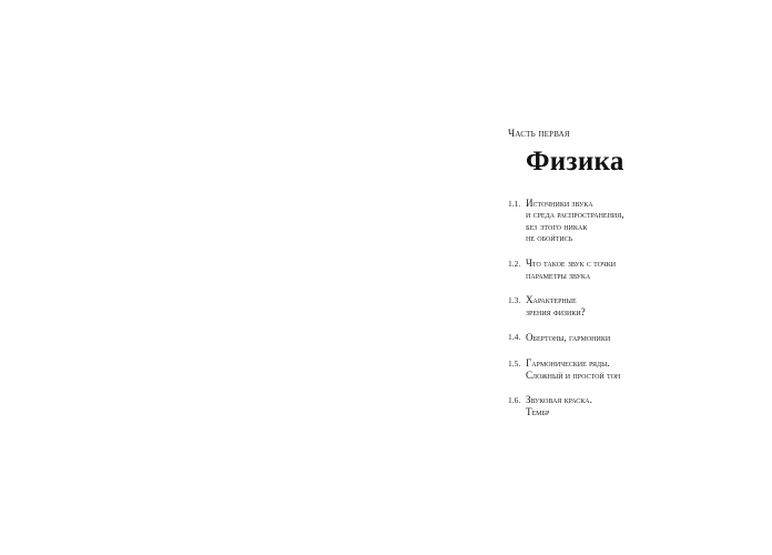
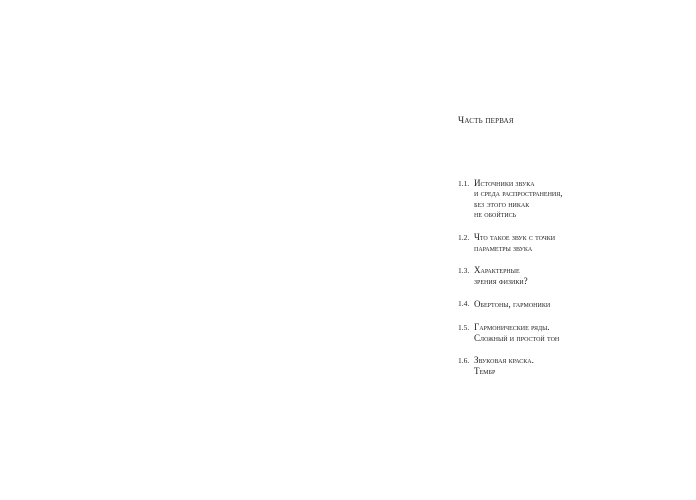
  Часть первая
- Физика
  1.1.
  Источники звука
  и среда распространения,
  без этого никак
  не обойтись
  1.2.
  Что такое звук с точки
  параметры звука
  1.3.
  Характерные
  зрения физики?
  1.4.
  Обертоны, гармоники
  1.5.
  Гармонические ряды.
  Сложный и простой тон
  1.6.
  Звуковая краска.
  Тембр
